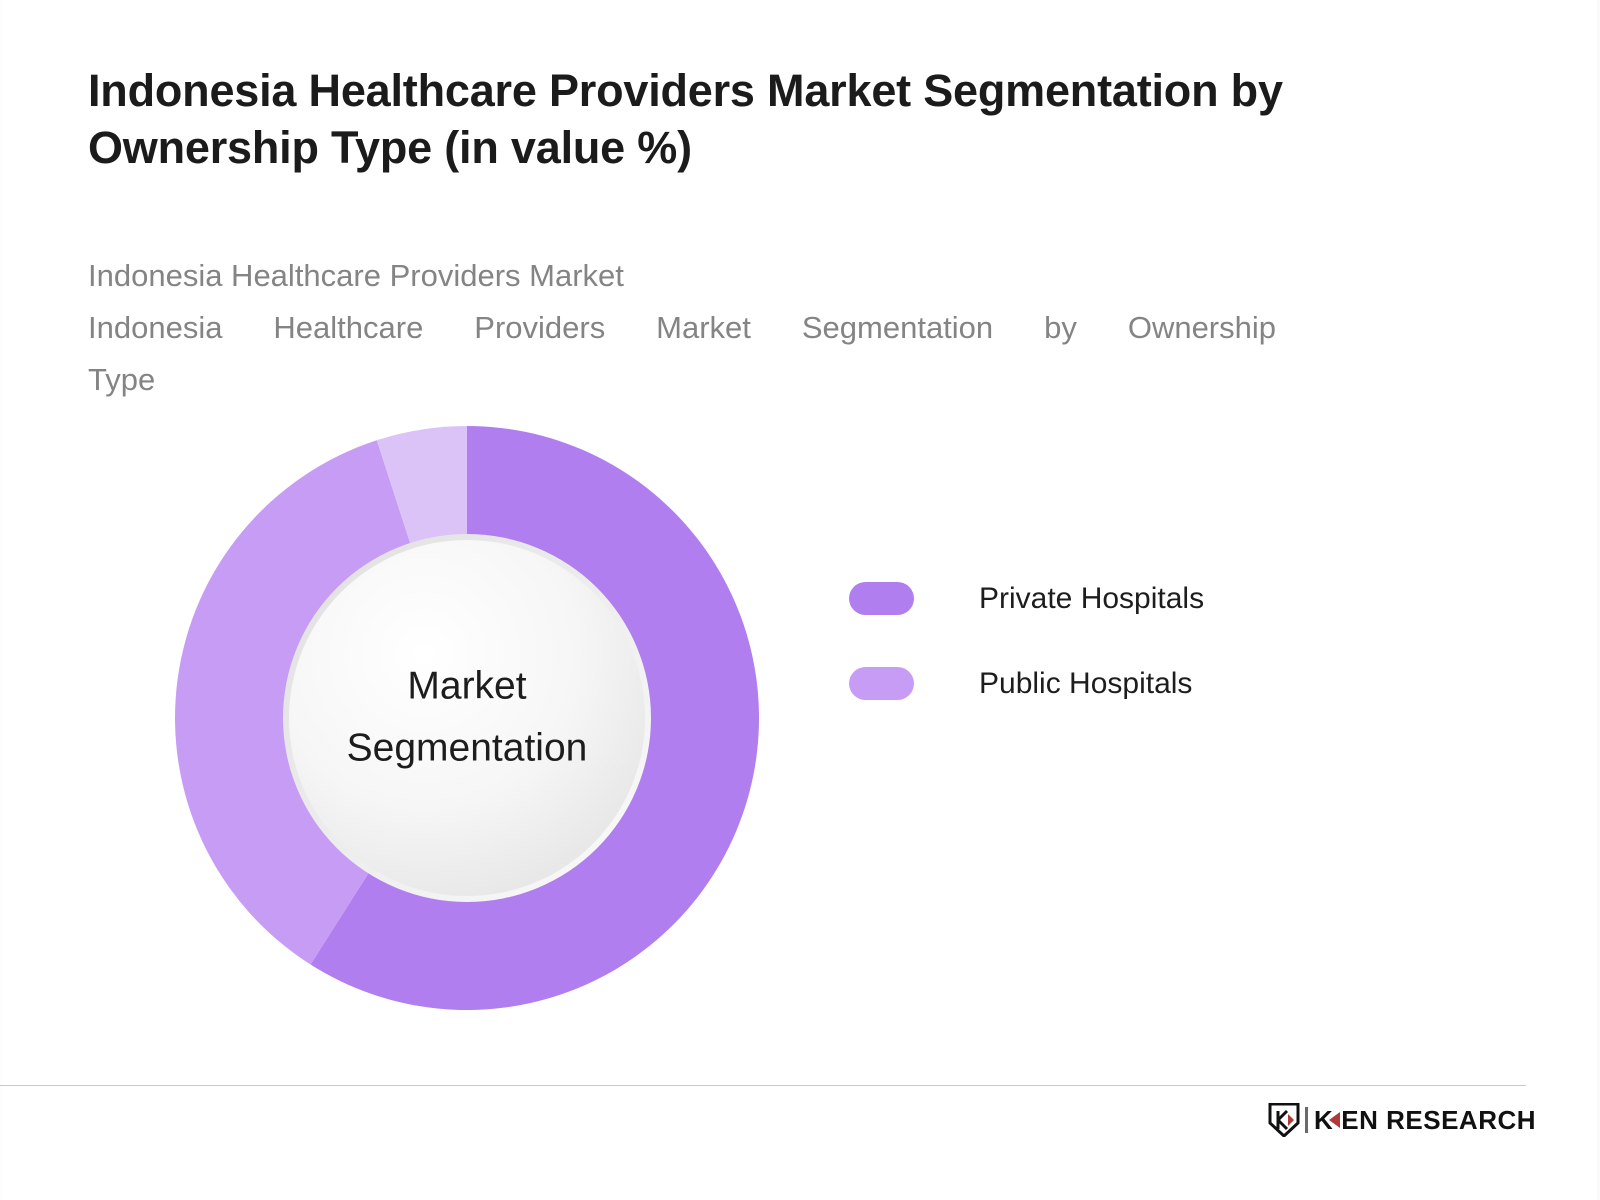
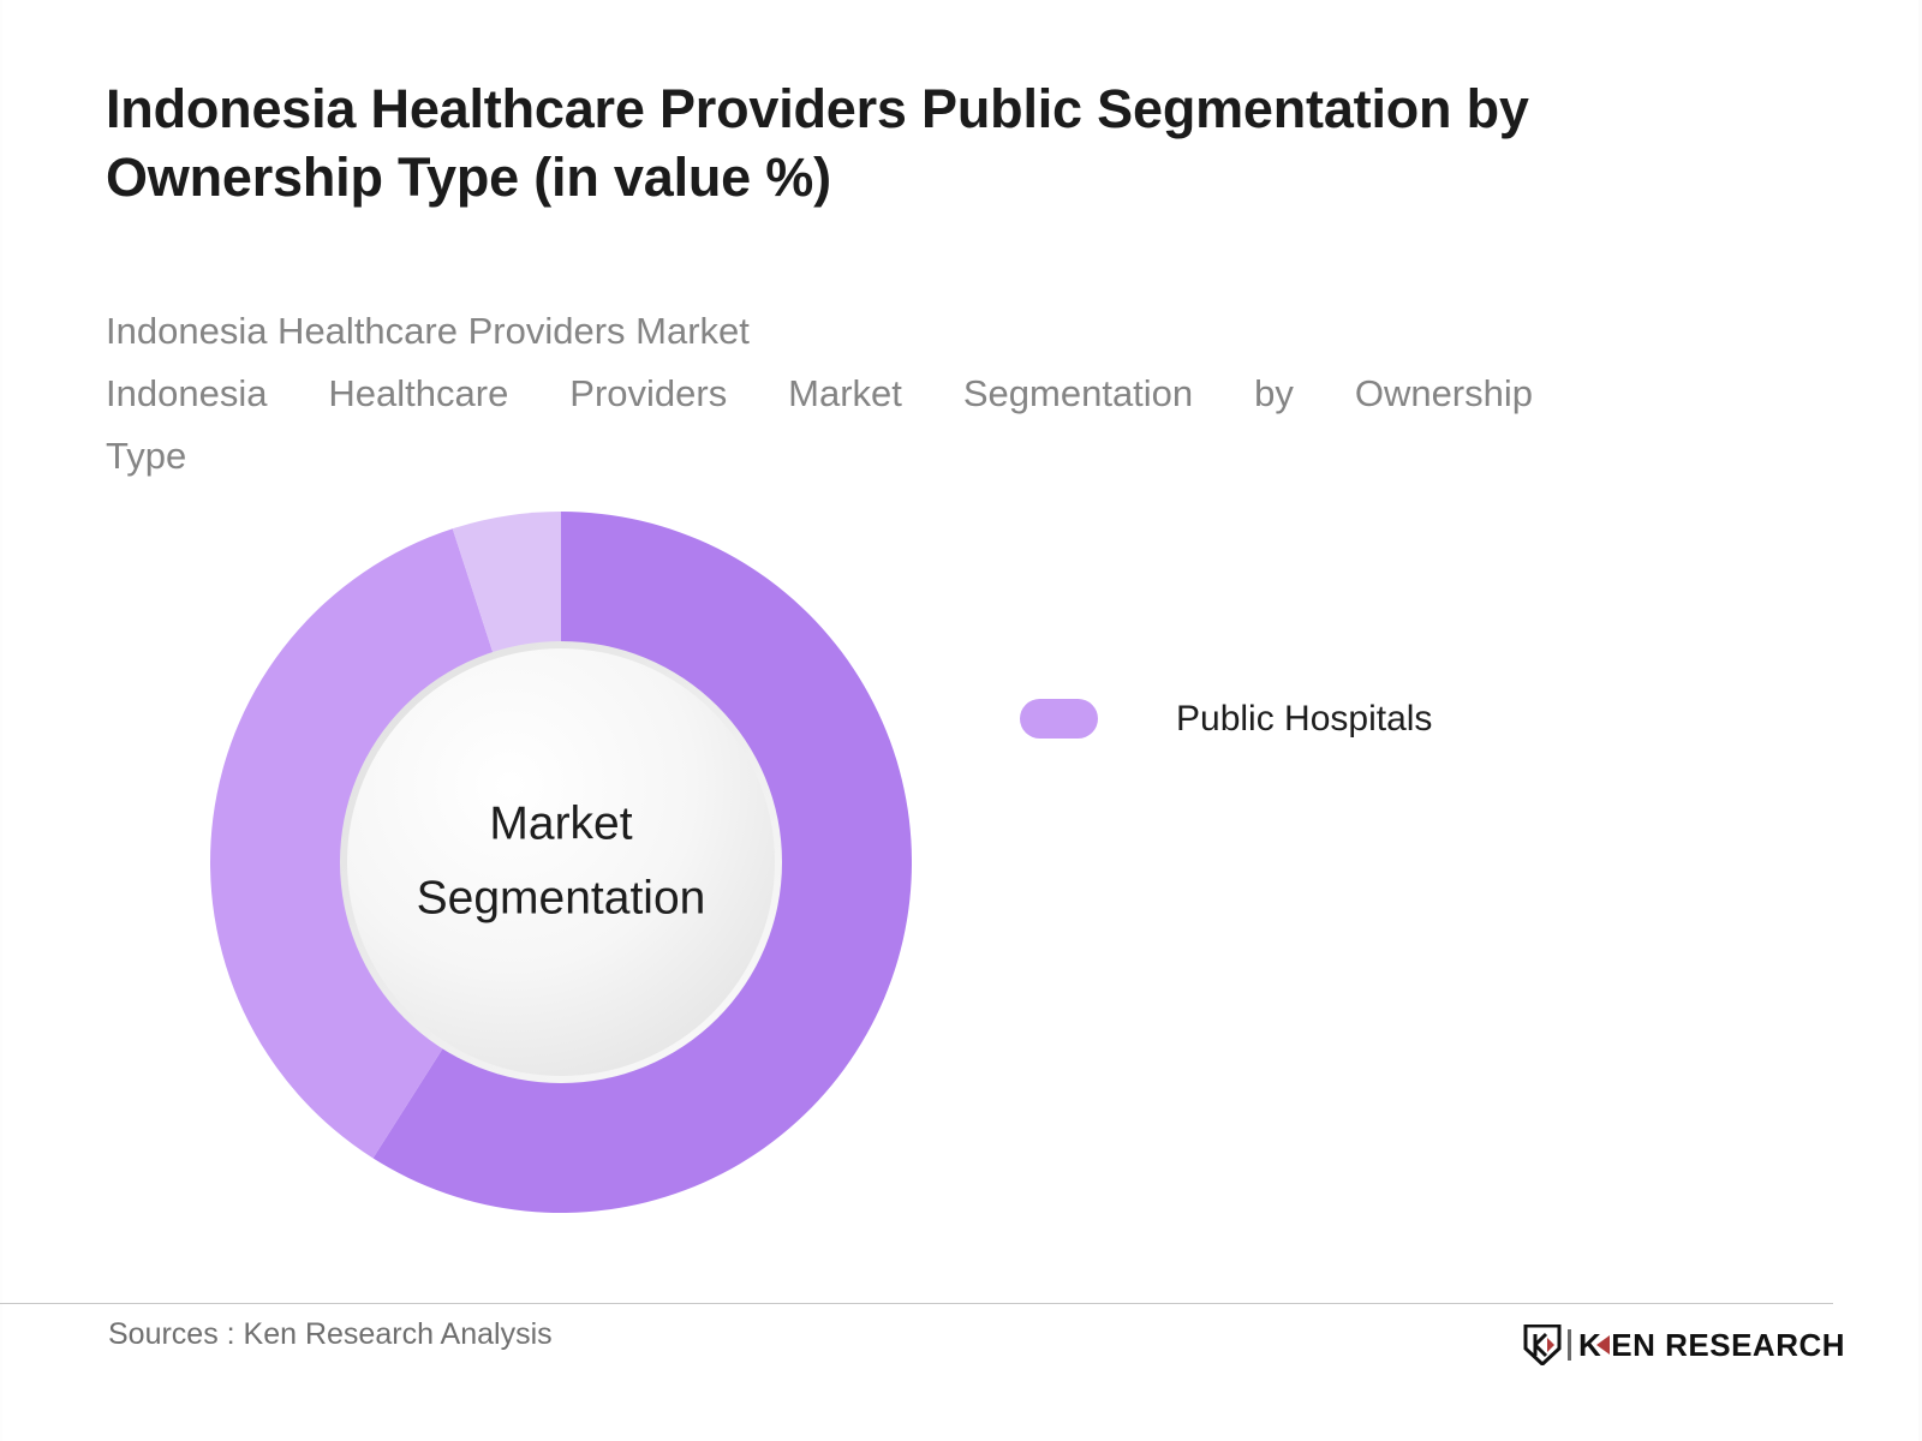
- Indonesia Healthcare Providers Market Segmentation by Ownership Type (in value %)
+ Indonesia Healthcare Providers Public Segmentation by Ownership Type (in value %)
  Indonesia Healthcare Providers Market
  Indonesia Healthcare Providers Market Segmentation by Ownership
  Type
  Market
  Segmentation
- Private Hospitals
  Public Hospitals
+ Sources : Ken Research Analysis
  K
  EN RESEARCH
